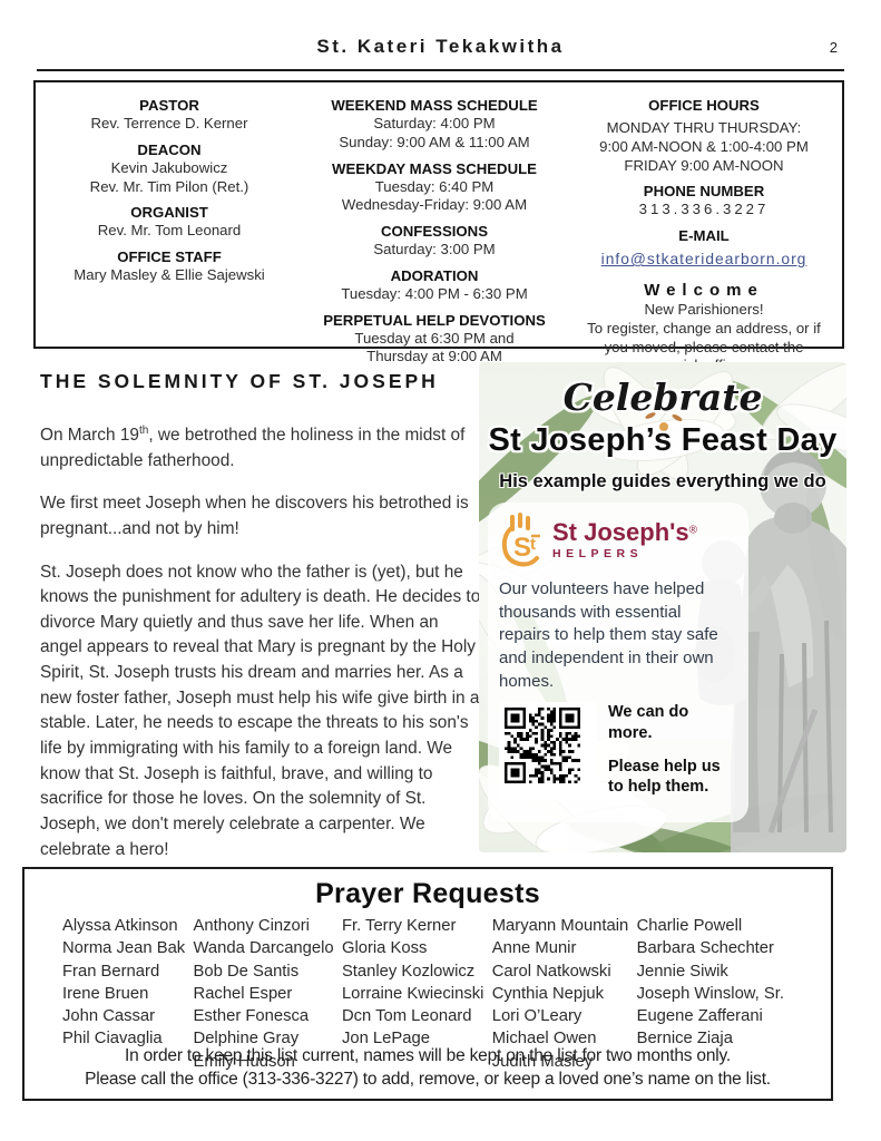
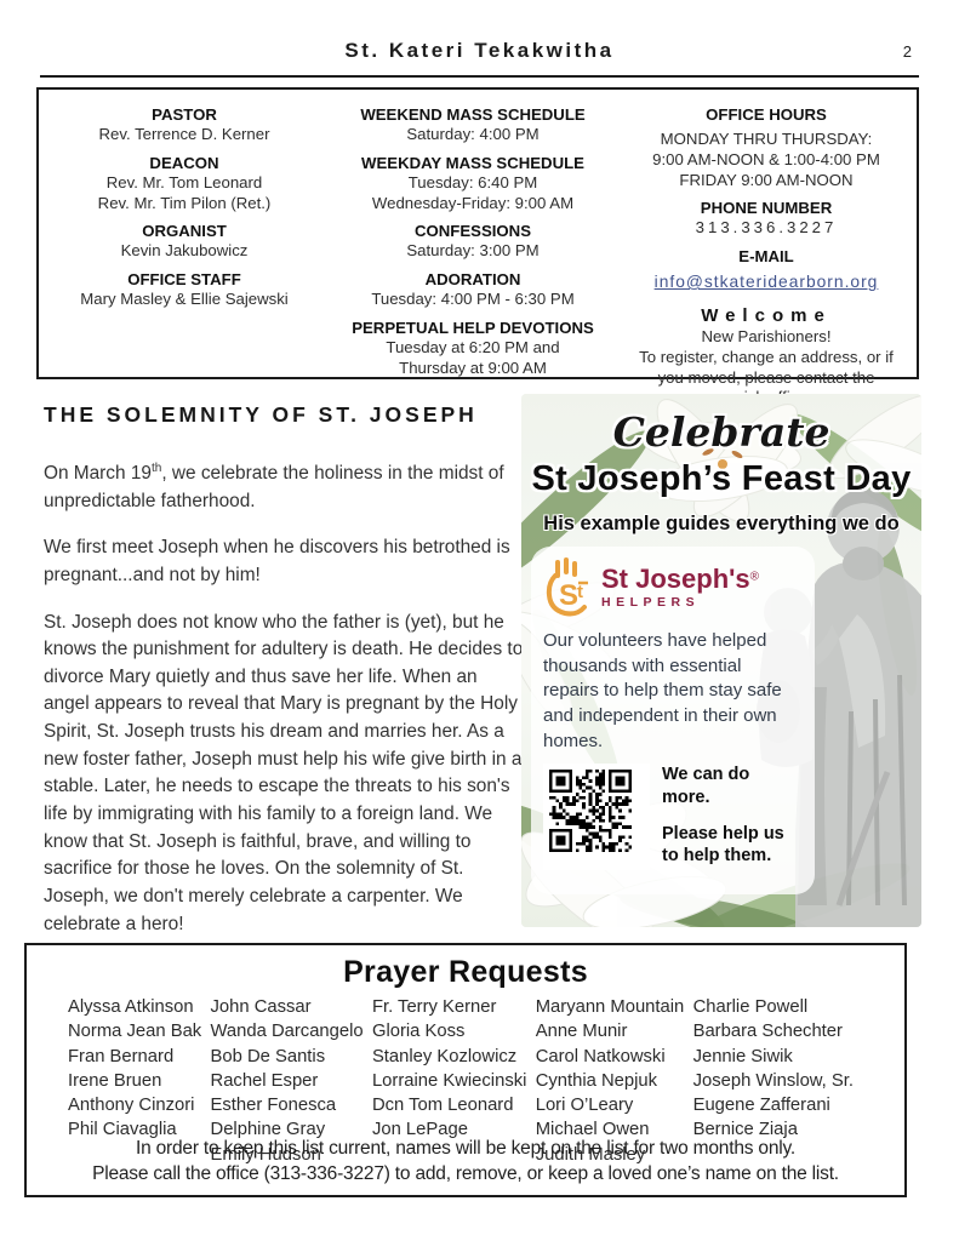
  St. Kateri Tekakwitha
  2
  PASTOR
  Rev. Terrence D. Kerner
  DEACON
- Kevin Jakubowicz
+ Rev. Mr. Tom Leonard
  Rev. Mr. Tim Pilon (Ret.)
  ORGANIST
- Rev. Mr. Tom Leonard
+ Kevin Jakubowicz
  OFFICE STAFF
  Mary Masley & Ellie Sajewski
  WEEKEND MASS SCHEDULE
  Saturday: 4:00 PM
- Sunday: 9:00 AM & 11:00 AM
  WEEKDAY MASS SCHEDULE
  Tuesday: 6:40 PM
  Wednesday-Friday: 9:00 AM
  CONFESSIONS
  Saturday: 3:00 PM
  ADORATION
  Tuesday: 4:00 PM - 6:30 PM
  PERPETUAL HELP DEVOTIONS
- Tuesday at 6:30 PM and
+ Tuesday at 6:20 PM and
  Thursday at 9:00 AM
  OFFICE HOURS
  MONDAY THRU THURSDAY:
  9:00 AM-NOON & 1:00-4:00 PM
  FRIDAY 9:00 AM-NOON
  PHONE NUMBER
  313.336.3227
  E-MAIL
  info@stkateridearborn.org
  Welcome
  New Parishioners!
  To register, change an address, or if
  you moved, please contact the
  THE SOLEMNITY OF ST. JOSEPH
- On March 19th, we betrothed the holiness in the midst of unpredictable fatherhood.
+ On March 19th, we celebrate the holiness in the midst of unpredictable fatherhood.
  We first meet Joseph when he discovers his betrothed is pregnant...and not by him!
  St. Joseph does not know who the father is (yet), but he knows the punishment for adultery is death. He decides to divorce Mary quietly and thus save her life. When an angel appears to reveal that Mary is pregnant by the Holy Spirit, St. Joseph trusts his dream and marries her. As a new foster father, Joseph must help his wife give birth in a stable. Later, he needs to escape the threats to his son's life by immigrating with his family to a foreign land. We know that St. Joseph is faithful, brave, and willing to sacrifice for those he loves. On the solemnity of St. Joseph, we don't merely celebrate a carpenter. We celebrate a hero!
  Celebrate
  St Joseph’s Feast Day
  His example guides everything we do
  S
  t
  St Joseph's®
  HELPERS
  Our volunteers have helped thousands with essential repairs to help them stay safe and independent in their own homes.
  We can do more.
  Please help us to help them.
  Prayer Requests
  Alyssa Atkinson
  Norma Jean Bak
  Fran Bernard
  Irene Bruen
- John Cassar
+ Anthony Cinzori
  Phil Ciavaglia
- Anthony Cinzori
+ John Cassar
  Wanda Darcangelo
  Bob De Santis
  Rachel Esper
  Esther Fonesca
  Delphine Gray
  Emily Hudson
  Fr. Terry Kerner
  Gloria Koss
  Stanley Kozlowicz
  Lorraine Kwiecinski
  Dcn Tom Leonard
  Jon LePage
  Maryann Mountain
  Anne Munir
  Carol Natkowski
  Cynthia Nepjuk
  Lori O’Leary
  Michael Owen
  Judith Masley
  Charlie Powell
  Barbara Schechter
  Jennie Siwik
  Joseph Winslow, Sr.
  Eugene Zafferani
  Bernice Ziaja
  In order to keep this list current, names will be kept on the list for two months only.
  Please call the office (313-336-3227) to add, remove, or keep a loved one’s name on the list.
